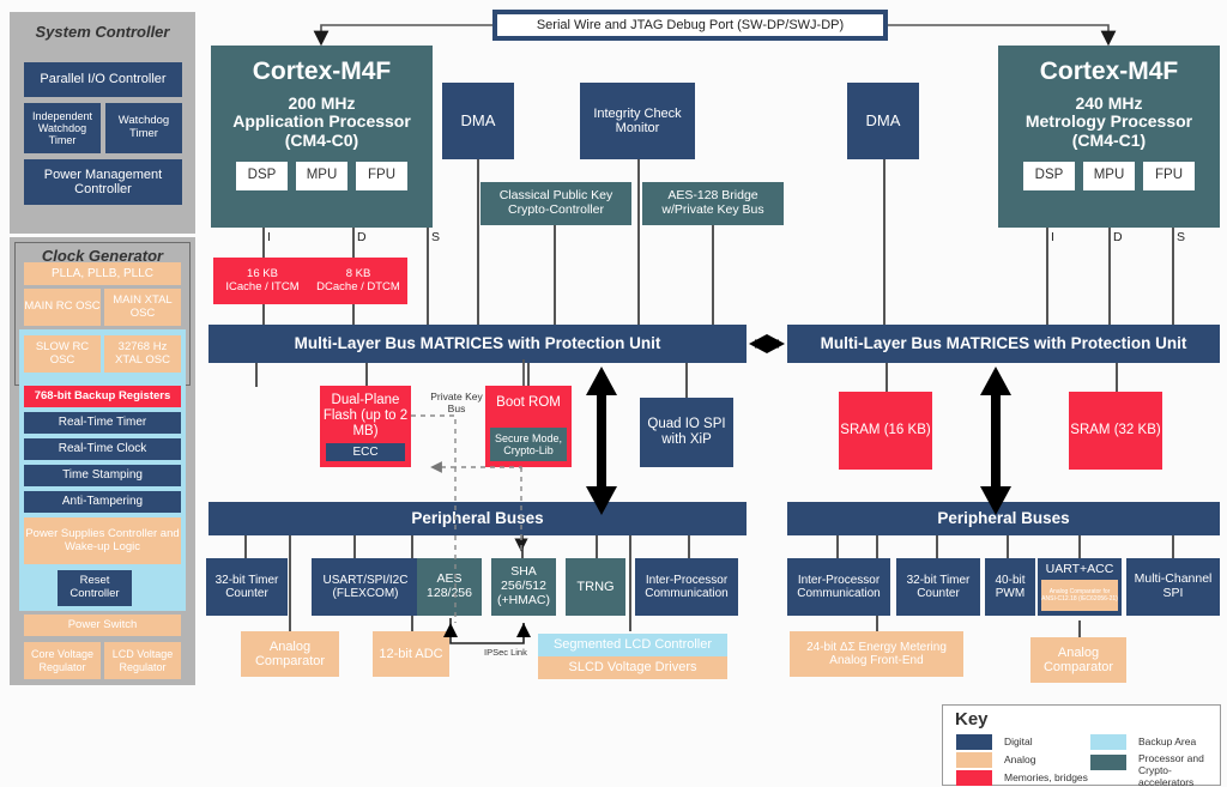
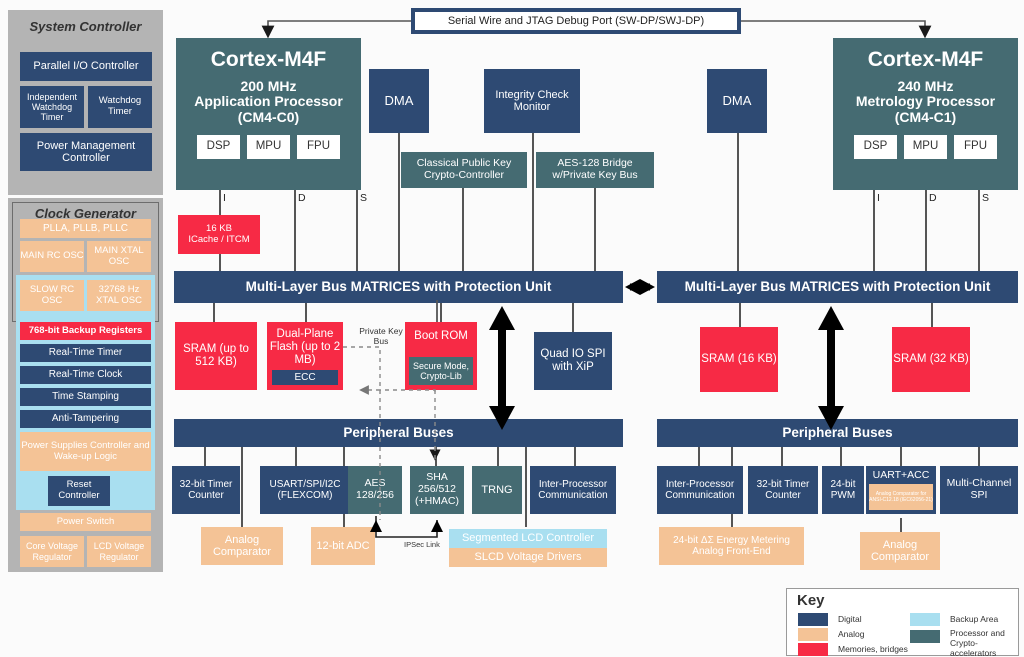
  Serial Wire and JTAG Debug Port (SW-DP/SWJ-DP)
  System Controller
  Parallel I/O Controller
  Independent Watchdog Timer
  Watchdog Timer
  Power Management Controller
  Clock Generator
  PLLA, PLLB, PLLC
  MAIN RC OSC
  MAIN XTAL OSC
  SLOW RC OSC
  32768 Hz XTAL OSC
  768-bit Backup Registers
  Real-Time Timer
  Real-Time Clock
  Time Stamping
  Anti-Tampering
  Power Supplies Controller and Wake-up Logic
  Reset Controller
  Power Switch
  Core Voltage Regulator
  LCD Voltage Regulator
  Cortex-M4F
  200 MHz
  Application Processor
  (CM4-C0)
  DSP
  MPU
  FPU
  I
  D
  S
  16 KB
  ICache / ITCM
- 8 KB
- DCache / DTCM
  DMA
  Integrity Check Monitor
  Classical Public Key Crypto-Controller
  AES-128 Bridge w/Private Key Bus
  Cortex-M4F
  240 MHz
  Metrology Processor
  (CM4-C1)
  DSP
  MPU
  FPU
  I
  D
  S
  DMA
  Multi-Layer Bus MATRICES with Protection Unit
  Multi-Layer Bus MATRICES with Protection Unit
+ SRAM (up to 512 KB)
  Dual-Plane Flash (up to 2 MB)
  ECC
  Boot ROM
  Secure Mode, Crypto-Lib
  Quad IO SPI with XiP
  SRAM (16 KB)
  SRAM (32 KB)
  Peripheral Bues
  Peripheral Buses
  32-bit Timer Counter
  USART/SPI/I2C (FLEXCOM)
  AES 128/56
  SHA 256/512 (+HMAC)
  TRNG
  Inter-Processor Communication
  Analog Comparator
  12-bit ADC
  Segmented LCD Controller
  SLCD Voltage Drivers
  Inter-Processor Communication
  32-bit Timer Counter
- 40-bit PWM
+ 24-bit PWM
  UART+ACC
  Multi-Channel SPI
  24-bit ΔΣ Energy Metering Analog Front-End
  Analog Comparator
  Private Key Bus
  IPSec Link
  Key
  Digital
  Analog
  Memories, bridges
  Backup Area
  Processor and Crypto-accelerators
